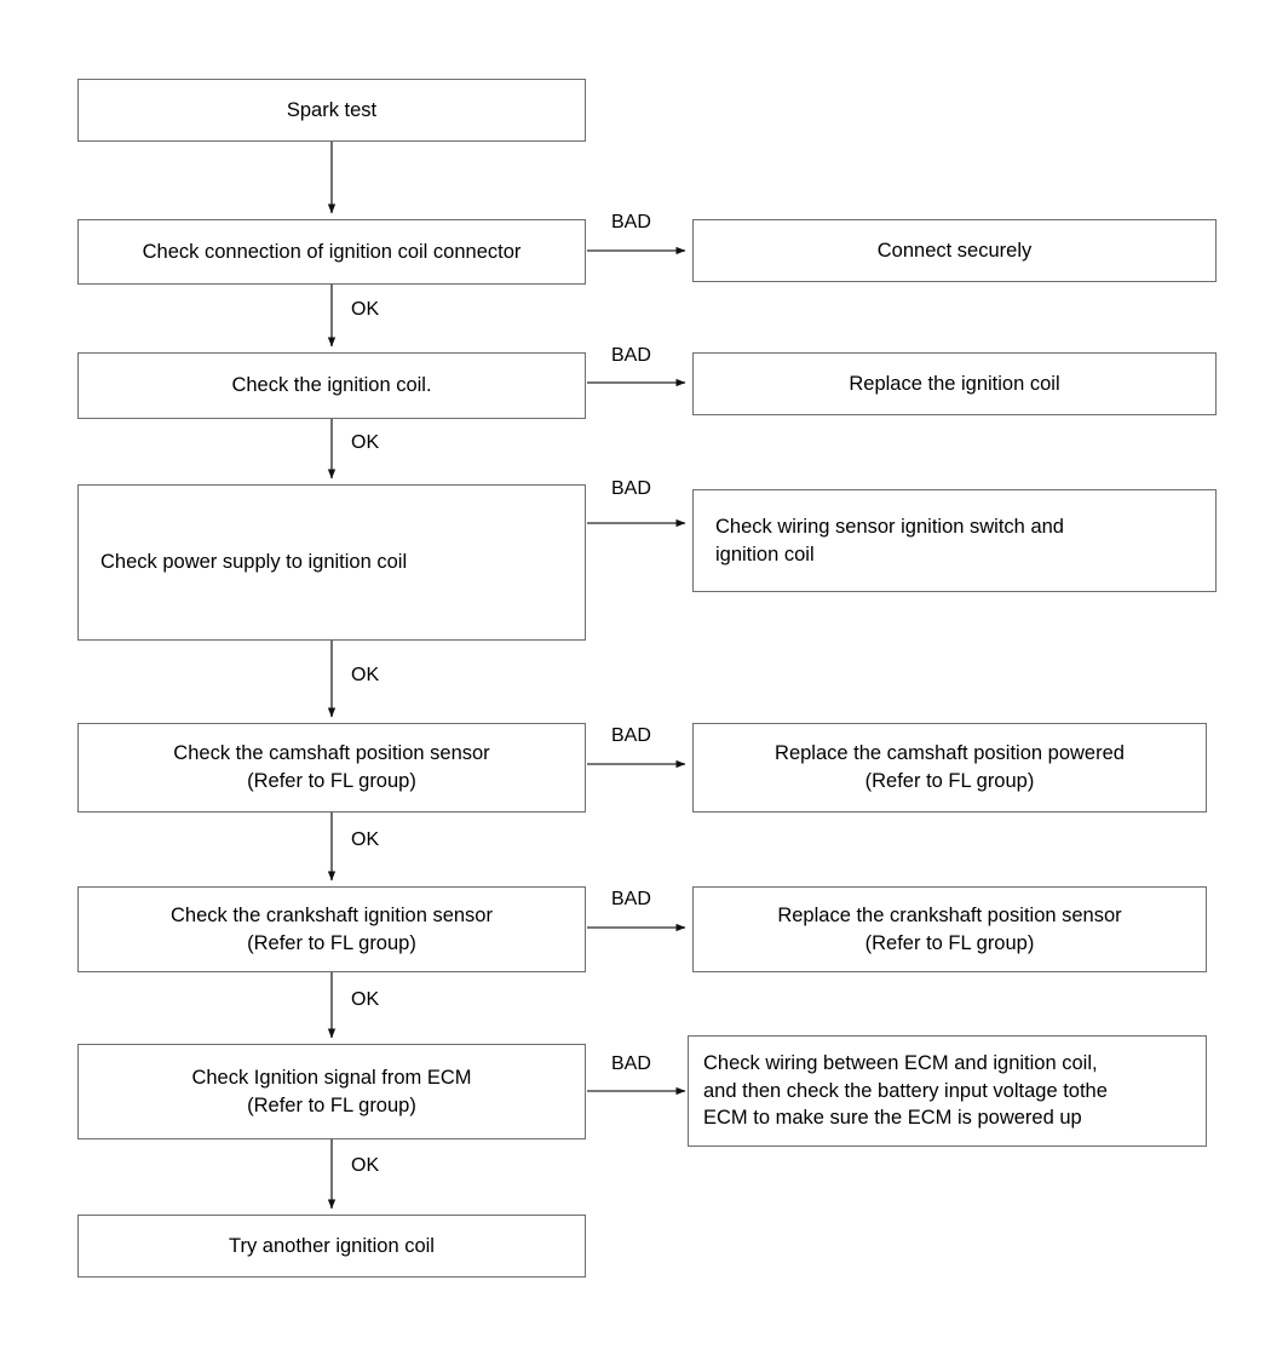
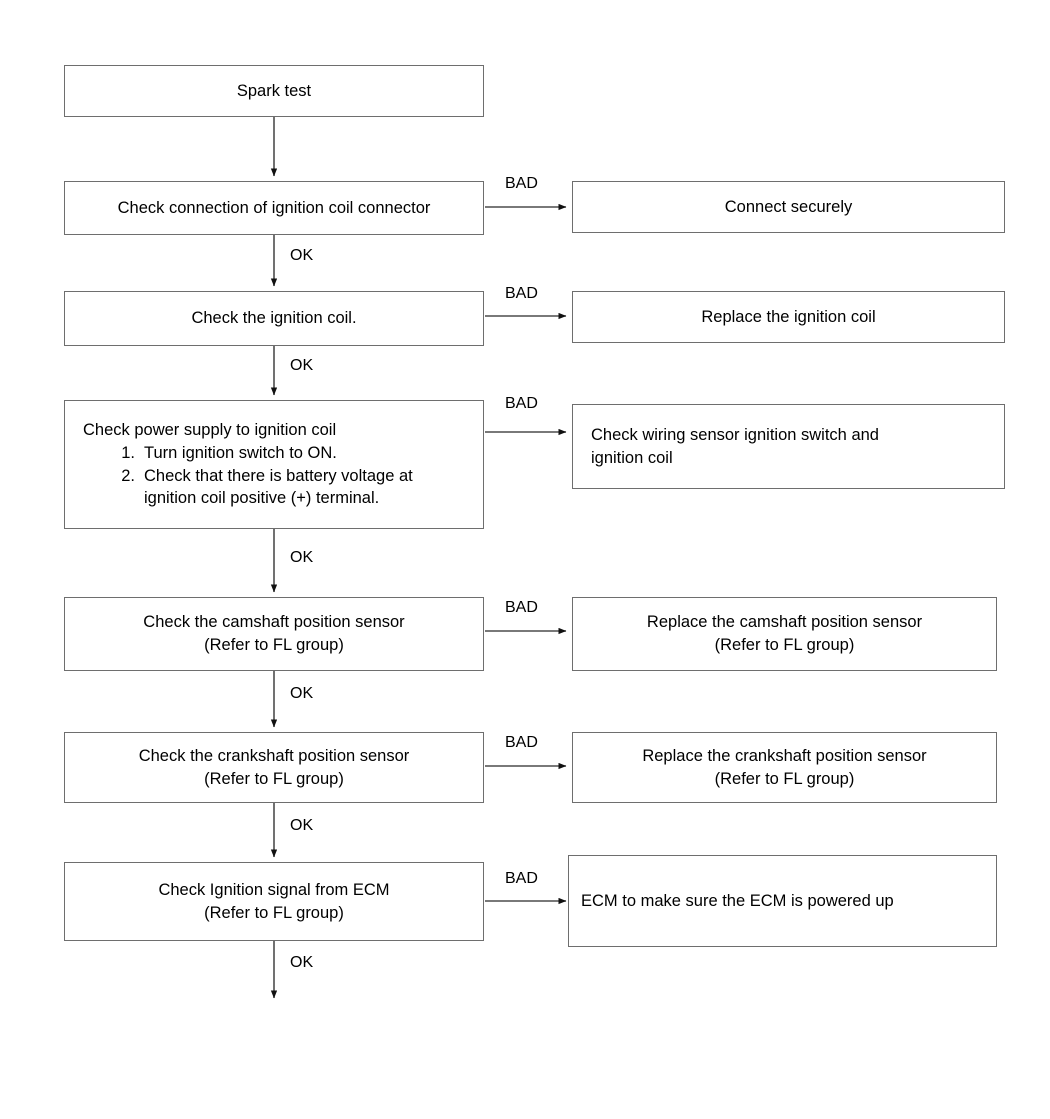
  Spark test
  Check connection of ignition coil connector
  Check the ignition coil.
  Check power supply to ignition coil
+ 1.
+ Turn ignition switch to ON.
+ 2.
+ Check that there is battery voltage at
+ ignition coil positive (+) terminal.
  Check the camshaft position sensor
  (Refer to FL group)
- Check the crankshaft ignition sensor
+ Check the crankshaft position sensor
  (Refer to FL group)
  Check Ignition signal from ECM
  (Refer to FL group)
- Try another ignition coil
  Connect securely
  Replace the ignition coil
  Check wiring sensor ignition switch and
  ignition coil
- Replace the camshaft position powered
+ Replace the camshaft position sensor
  (Refer to FL group)
  Replace the crankshaft position sensor
  (Refer to FL group)
- Check wiring between ECM and ignition coil,
- and then check the battery input voltage tothe
  ECM to make sure the ECM is powered up
  BAD
  BAD
  BAD
  BAD
  BAD
  BAD
  OK
  OK
  OK
  OK
  OK
  OK
